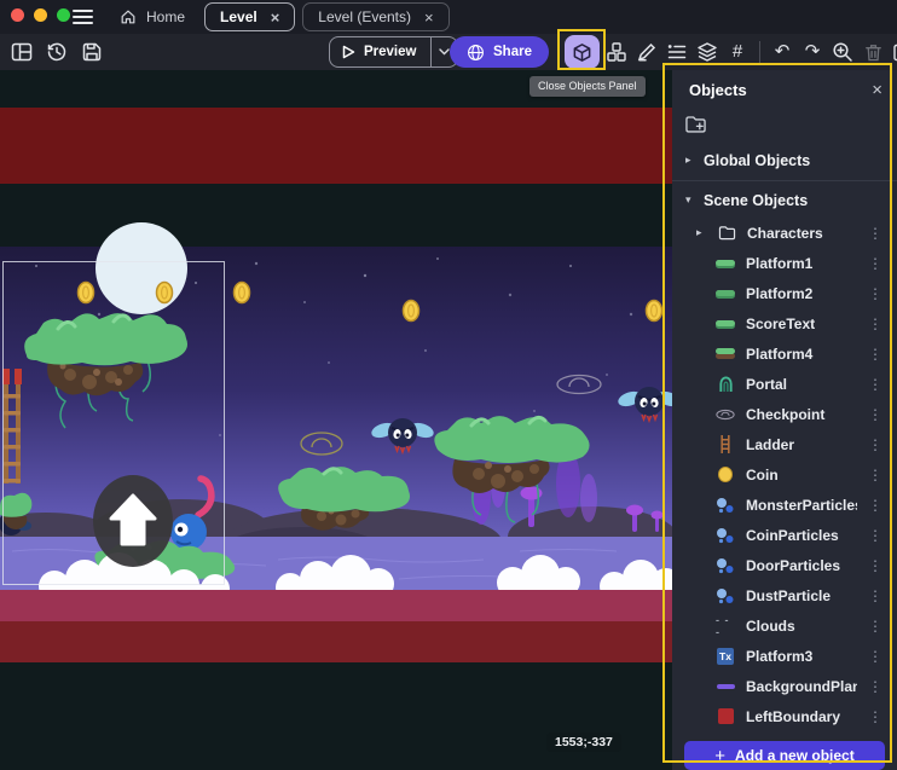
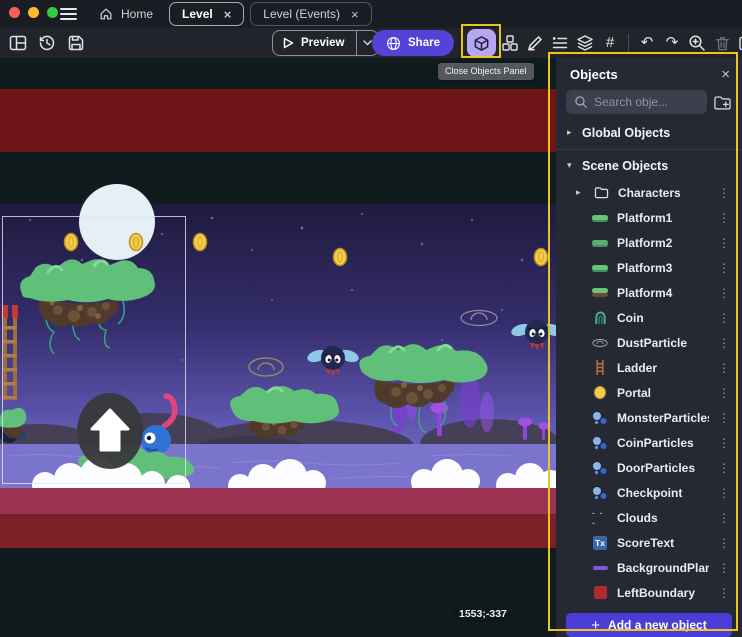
  Home
  Level
  ×
  Level (Events)
  ×
  Preview
  Share
  #
  ↶
  ↷
  1553;-337
  Objects
  ×
+ Search obje...
  ▸
  Global Objects
  ▾
  Scene Objects
  ▸
  Characters
  ⋮
  Platform1
  ⋮
  Platform2
  ⋮
- ScoreText
+ Platform3
  ⋮
  Platform4
  ⋮
- Portal
+ Coin
  ⋮
- Checkpoint
+ DustParticle
  ⋮
  Ladder
  ⋮
- Coin
+ Portal
  ⋮
  MonsterParticle
  ⋮
  CoinParticles
  ⋮
  DoorParticles
  ⋮
- DustParticle
+ Checkpoint
  ⋮
  - - -
  Clouds
  ⋮
  Tx
- Platform3
+ ScoreText
  ⋮
  BackgroundPlan
  ⋮
  LeftBoundary
  ⋮
  +
  Add a new object
  Close Objects Panel
